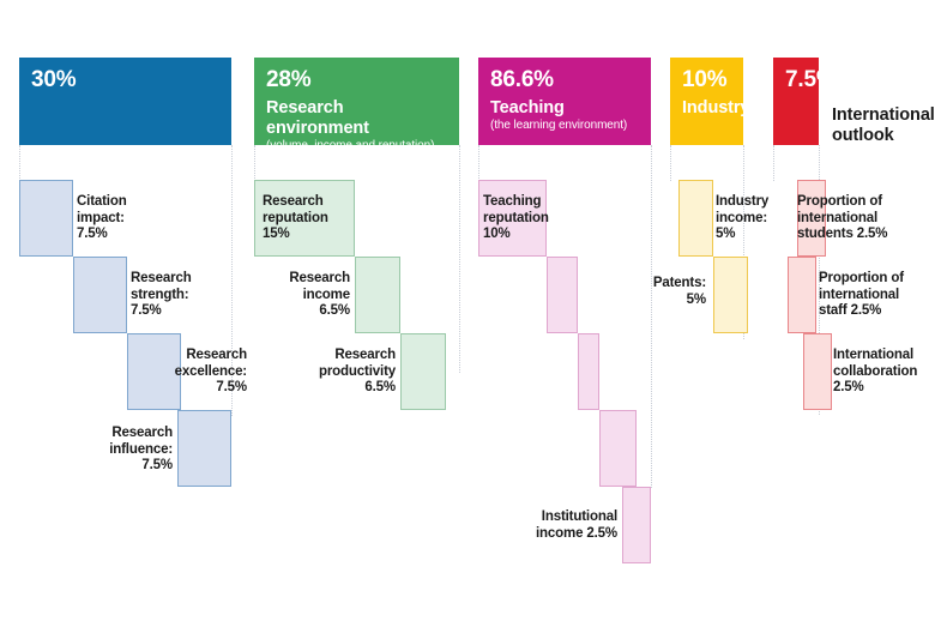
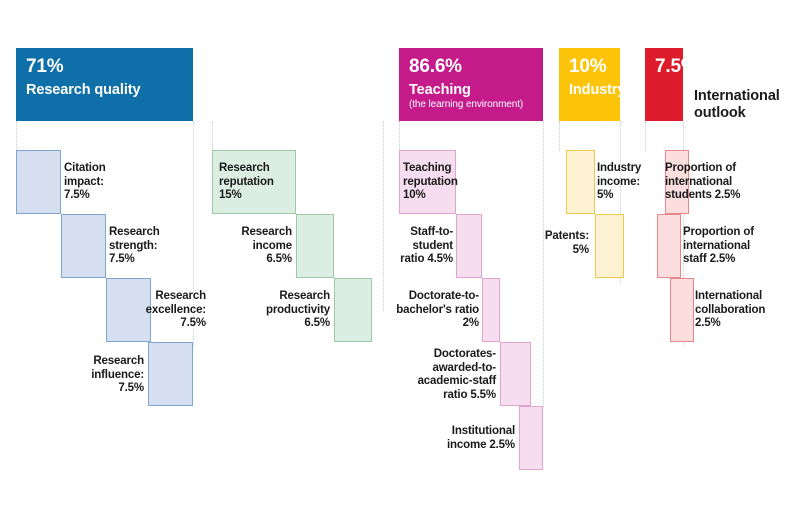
- 30%
+ 71%
+ Research quality
  Citation
  impact:
  7.5%
  Research
  strength:
  7.5%
  Research
  excellence:
  7.5%
  Research
  influence:
  7.5%
- 28%
- Research environment
- (volume, income and reputation)
  Research
  reputation
  15%
  Research
  income
  6.5%
  Research
  productivity
  6.5%
  86.6%
  Teaching
  (the learning environment)
  Teaching
  reputation
  10%
+ Staff-to-
+ student
+ ratio 4.5%
+ Doctorate-to-
+ bachelor's ratio
+ 2%
+ Doctorates-
+ awarded-to-
+ academic-staff
+ ratio 5.5%
  Institutional
  income 2.5%
  10%
  Industry
  Industry
  income:
  5%
  Patents:
  5%
  7.5%
  International
  outlook
  Proportion of
  international
  students 2.5%
  Proportion of
  international
  staff 2.5%
  International
  collaboration
  2.5%
